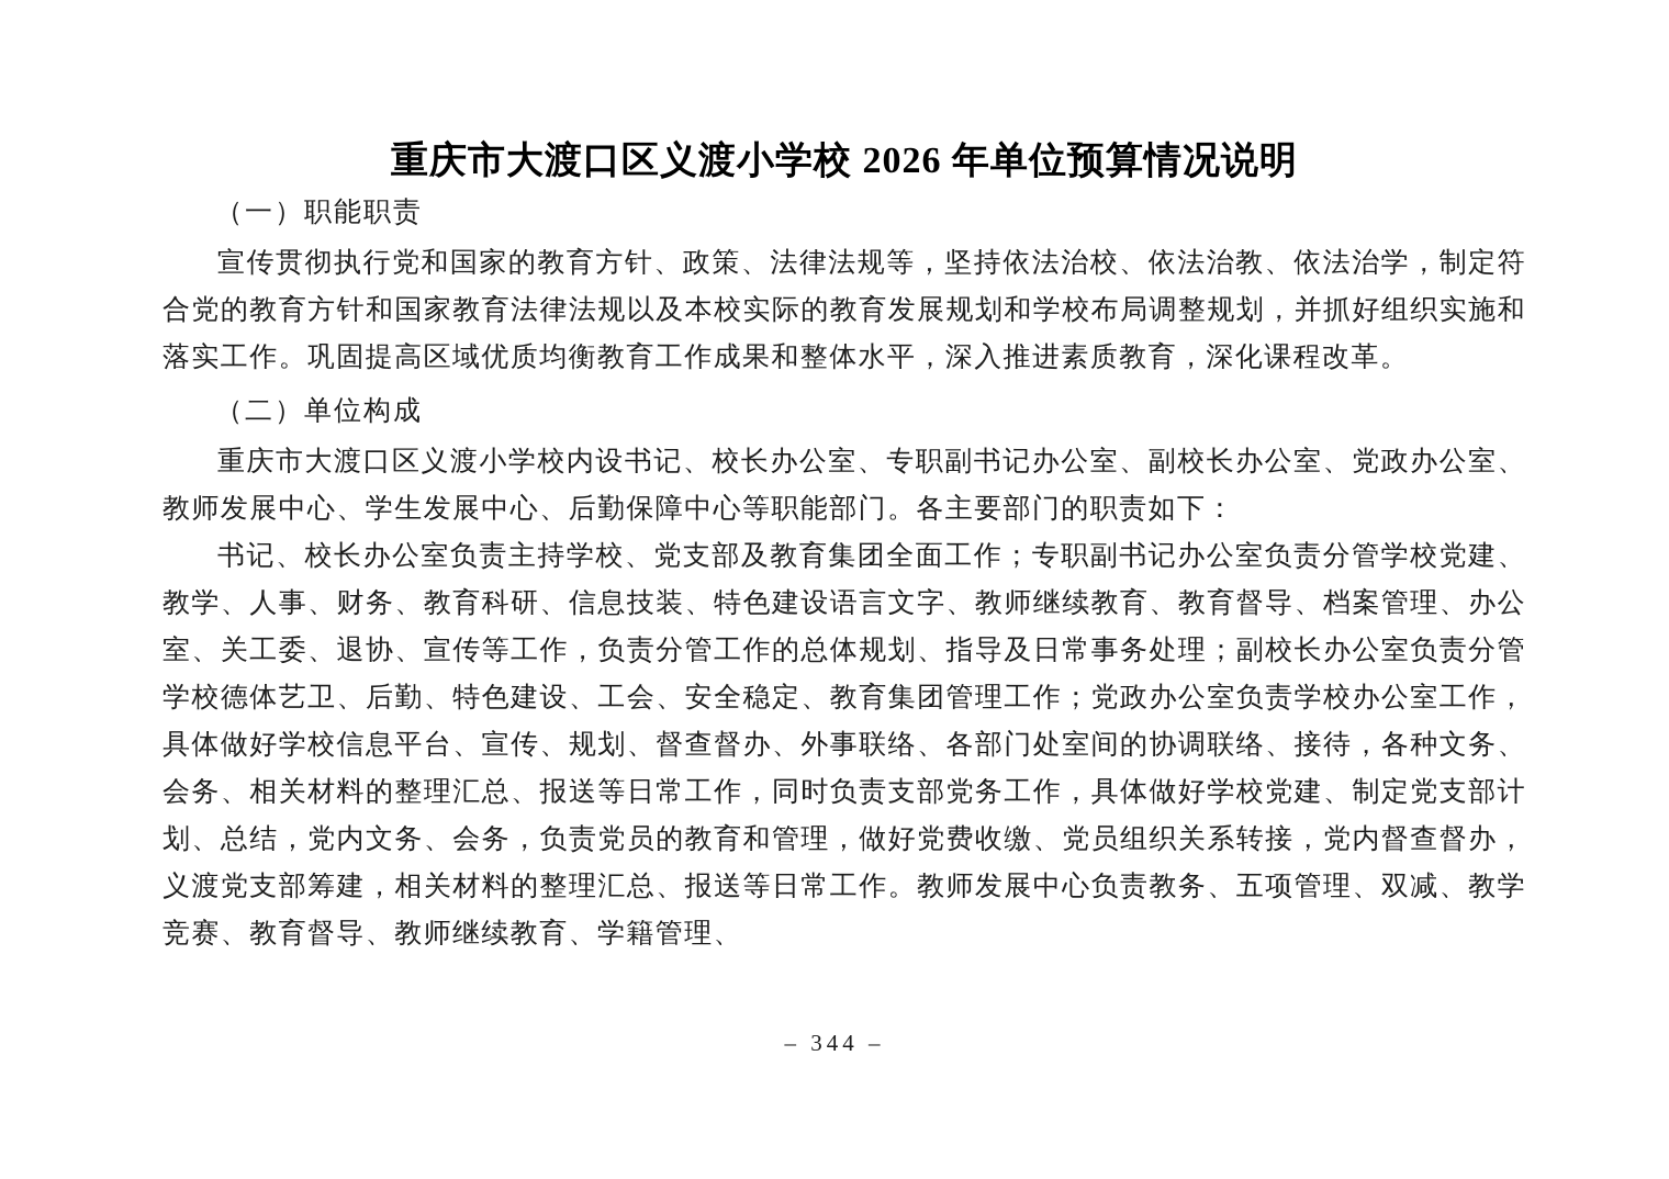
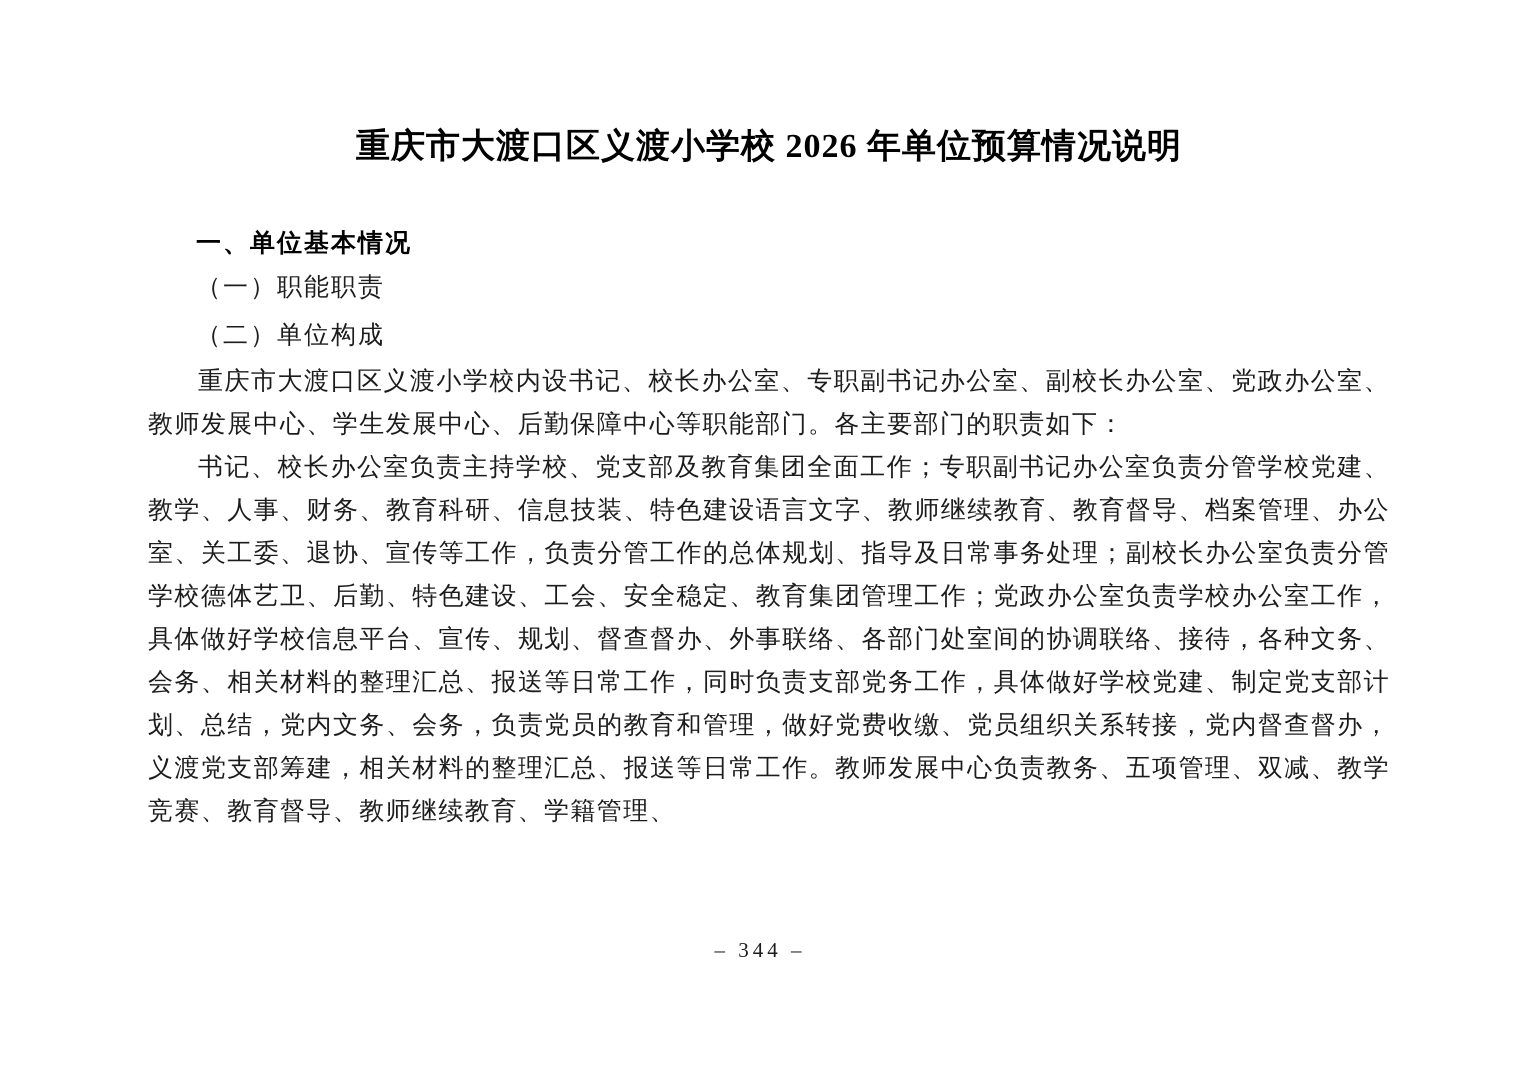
  重庆市大渡口区义渡小学校 2026 年单位预算情况说明
+ 一、单位基本情况
  （一）职能职责
- 宣传贯彻执行党和国家的教育方针、政策、法律法规等，坚持依法治校、依法治教、依法治学，制定符合党的教育方针和国家教育法律法规以及本校实际的教育发展规划和学校布局调整规划，并抓好组织实施和落实工作。巩固提高区域优质均衡教育工作成果和整体水平，深入推进素质教育，深化课程改革。
  （二）单位构成
  重庆市大渡口区义渡小学校内设书记、校长办公室、专职副书记办公室、副校长办公室、党政办公室、教师发展中心、学生发展中心、后勤保障中心等职能部门。各主要部门的职责如下：
  书记、校长办公室负责主持学校、党支部及教育集团全面工作；专职副书记办公室负责分管学校党建、教学、人事、财务、教育科研、信息技装、特色建设语言文字、教师继续教育、教育督导、档案管理、办公室、关工委、退协、宣传等工作，负责分管工作的总体规划、指导及日常事务处理；副校长办公室负责分管学校德体艺卫、后勤、特色建设、工会、安全稳定、教育集团管理工作；党政办公室负责学校办公室工作，具体做好学校信息平台、宣传、规划、督查督办、外事联络、各部门处室间的协调联络、接待，各种文务、会务、相关材料的整理汇总、报送等日常工作，同时负责支部党务工作，具体做好学校党建、制定党支部计划、总结，党内文务、会务，负责党员的教育和管理，做好党费收缴、党员组织关系转接，党内督查督办，义渡党支部筹建，相关材料的整理汇总、报送等日常工作。教师发展中心负责教务、五项管理、双减、教学竞赛、教育督导、教师继续教育、学籍管理、
  – 344 –
